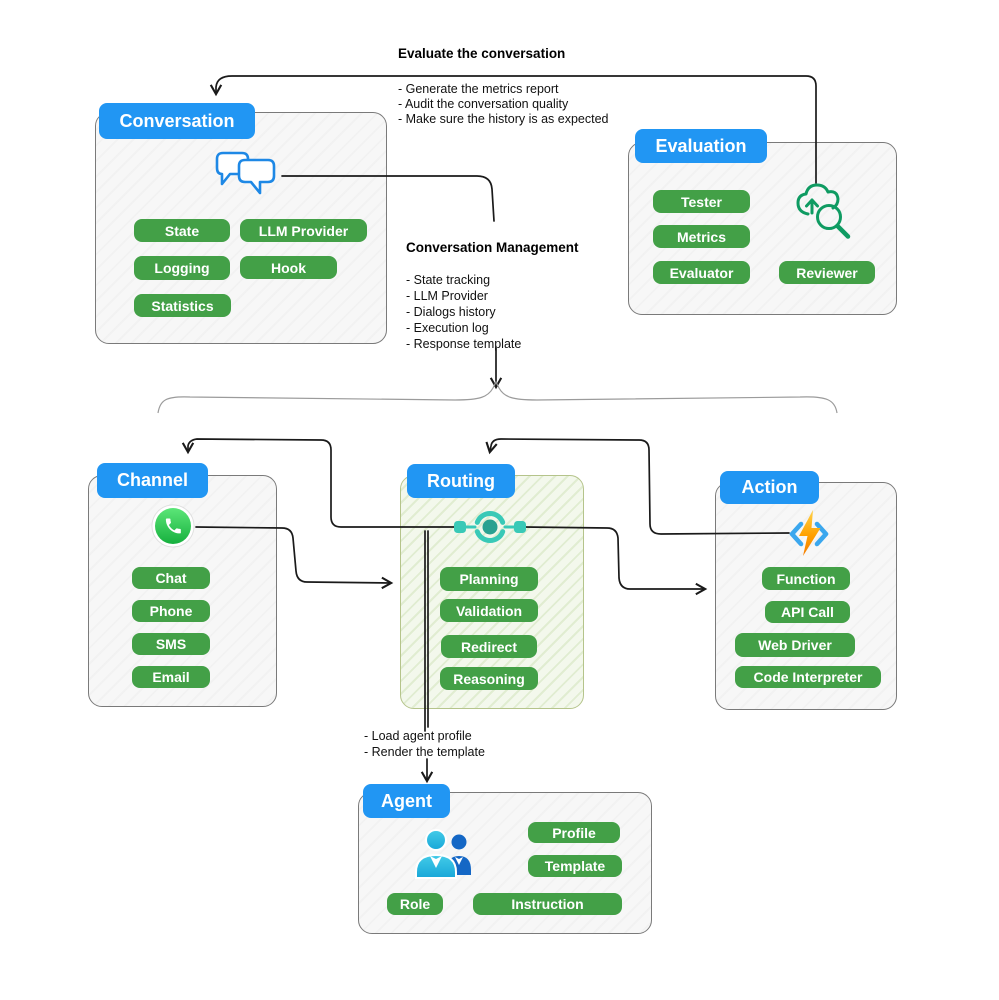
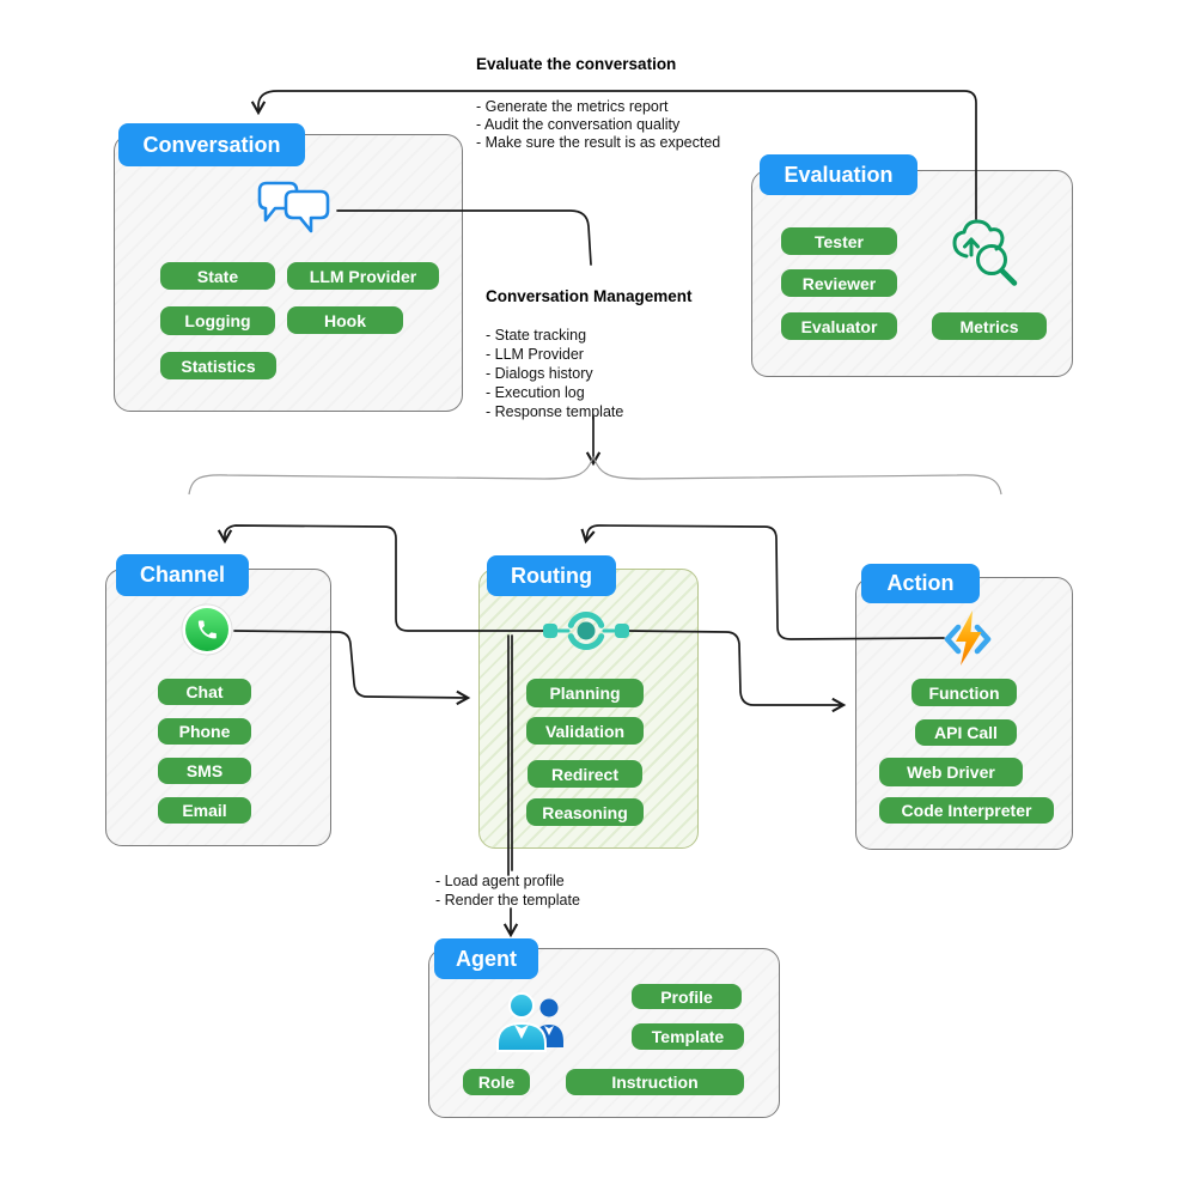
  Conversation
  Evaluation
  Channel
  Routing
  Action
  Agent
  State
  LLM Provider
  Logging
  Hook
  Statistics
  Tester
- Metrics
+ Reviewer
  Evaluator
- Reviewer
+ Metrics
  Chat
  Phone
  SMS
  Email
  Planning
  Validation
  Redirect
  Reasoning
  Function
  API Call
  Web Driver
  Code Interpreter
  Profile
  Template
  Role
  Instruction
  Evaluate the conversation
  - Generate the metrics report
  - Audit the conversation quality
- - Make sure the history is as expected
+ - Make sure the result is as expected
  Conversation Management
  - State tracking
  - LLM Provider
  - Dialogs history
  - Execution log
  - Response template
  - Load agent profile
  - Render the template
